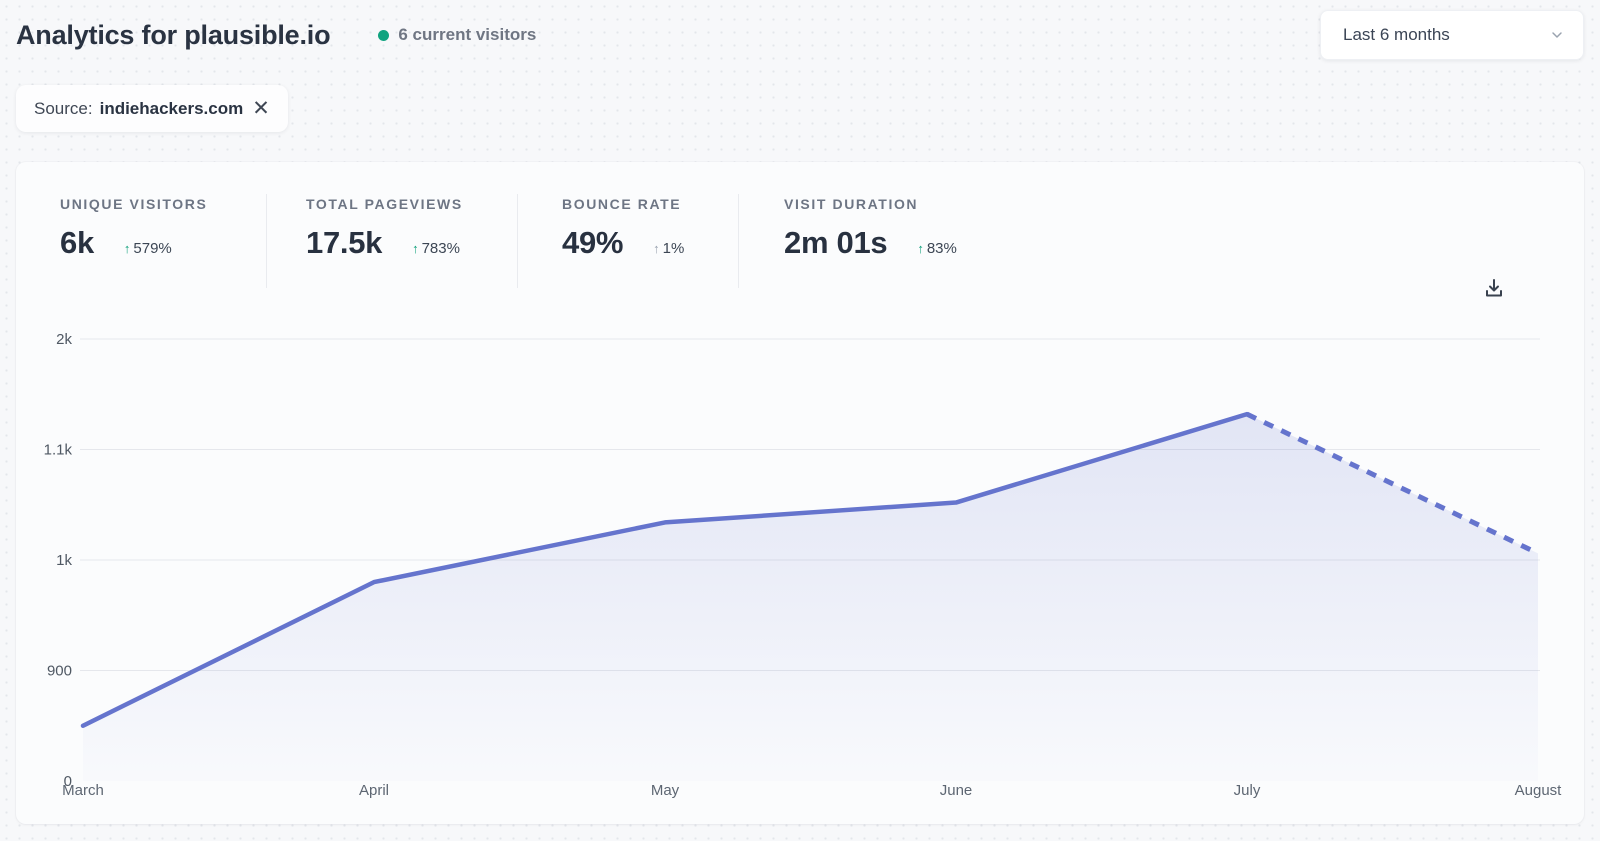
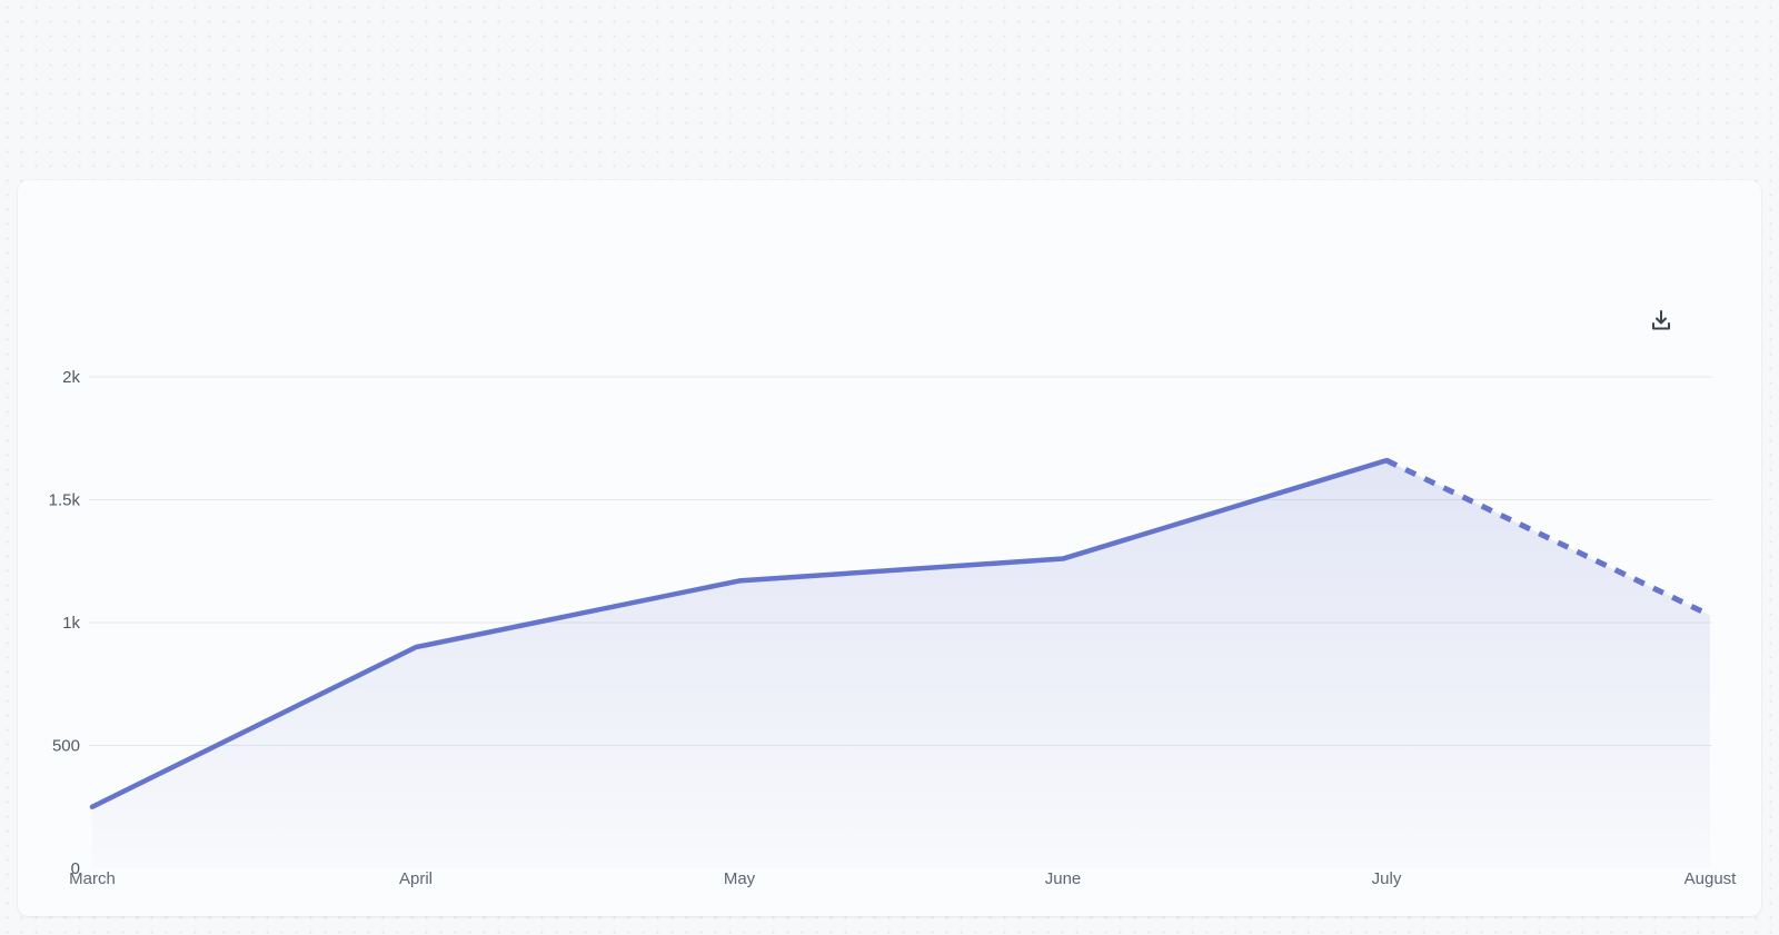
- Analytics for plausible.io
- 6 current visitors
- Last 6 months
- Source:
- indiehackers.com
- ✕
- UNIQUE VISITORS
- 6k
- ↑ 579%
- TOTAL PAGEVIEWS
- 17.5k
- ↑ 783%
- BOUNCE RATE
- 49%
- ↑ 1%
- VISIT DURATION
- 2m 01s
- ↑ 83%
  0
- 900
+ 500
  1k
- 1.1k
+ 1.5k
  2k
  March
  April
  May
  June
  July
  August
